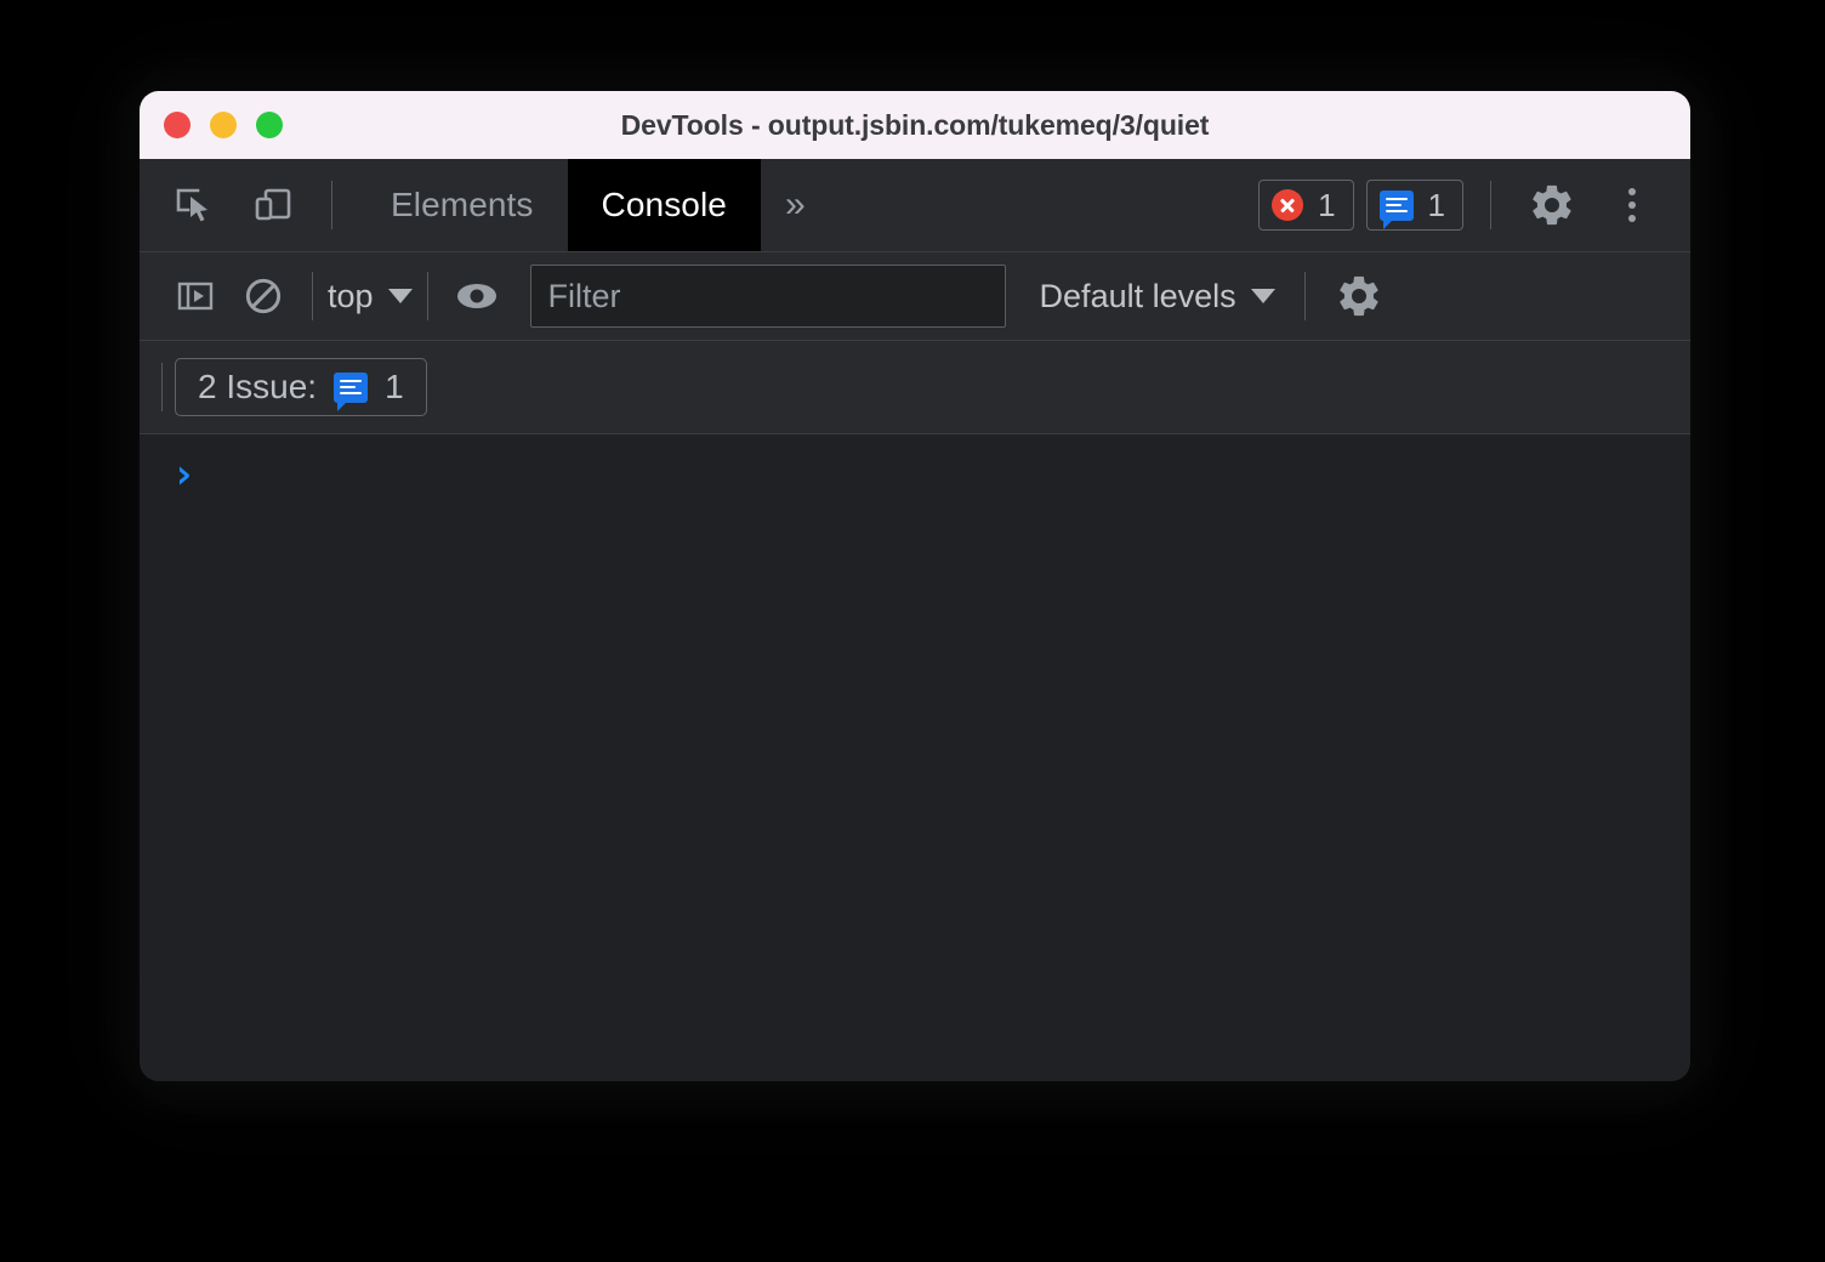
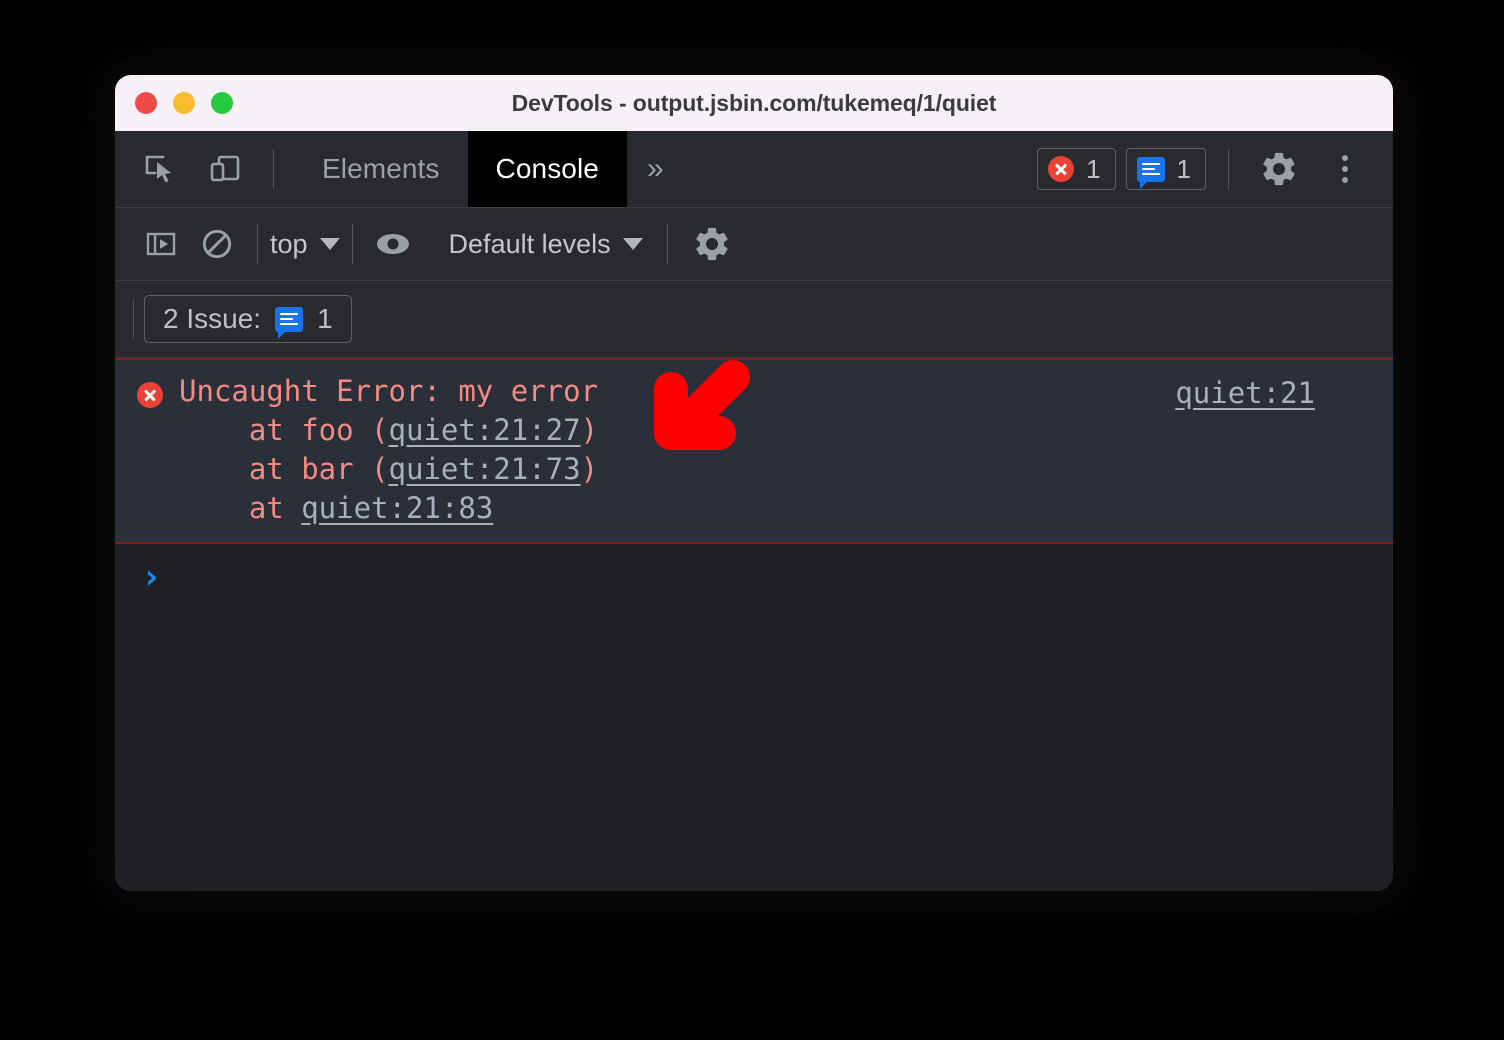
- DevTools - output.jsbin.com/tukemeq/3/quiet
+ DevTools - output.jsbin.com/tukemeq/1/quiet
  Elements
  Console
  »
  1
  1
  top
- Filter
  Default levels
  2 Issue:
  1
+ Uncaught Error: my error at foo (quiet:21:27) at bar (quiet:21:73) at quiet:21:83
+ quiet:21
  ›
